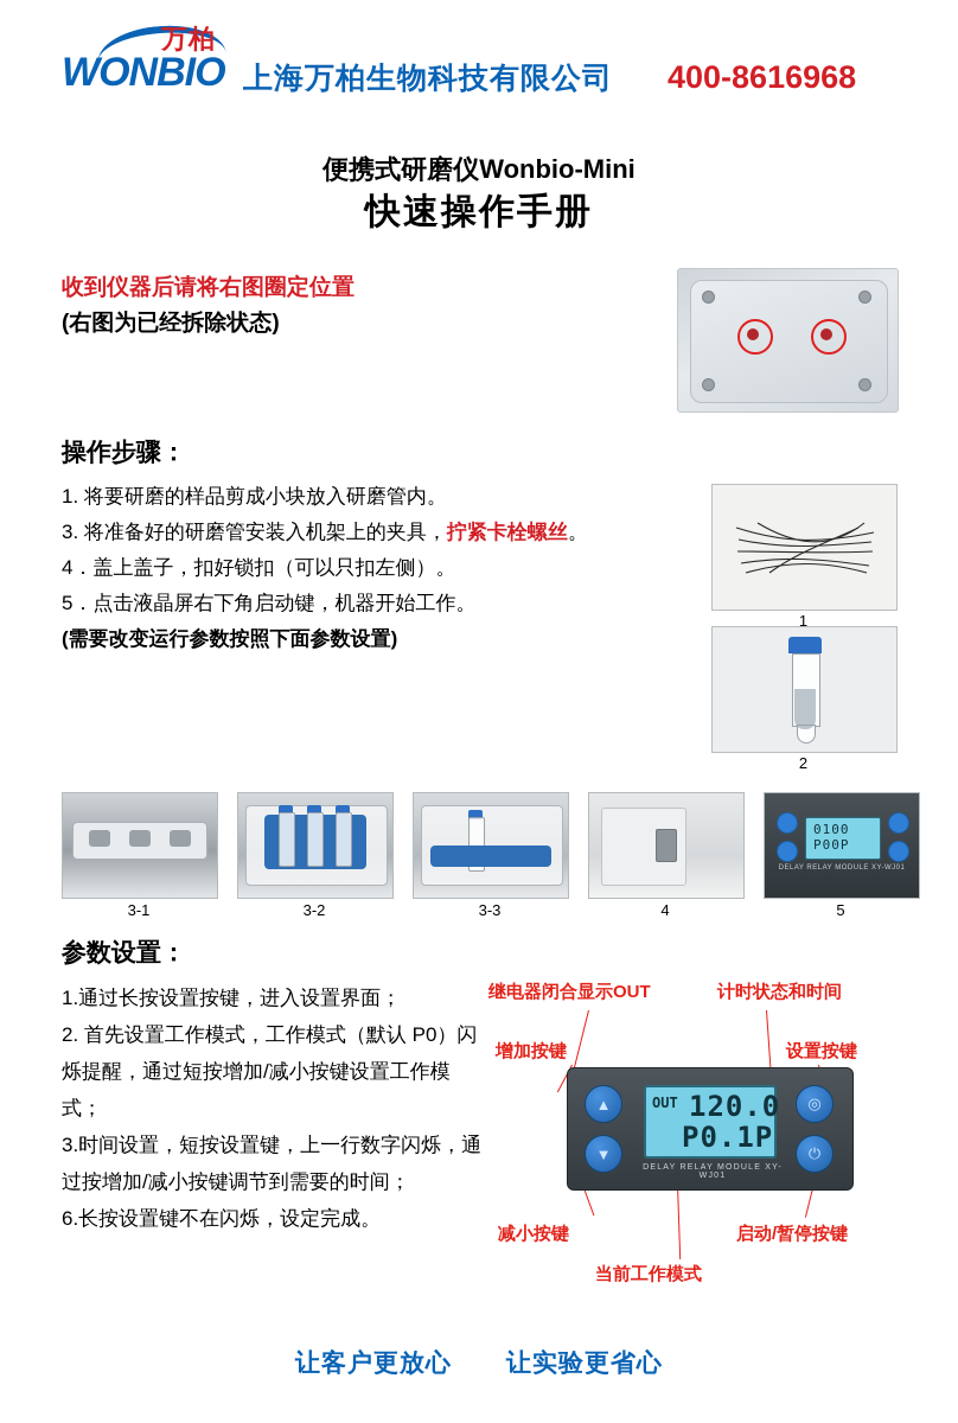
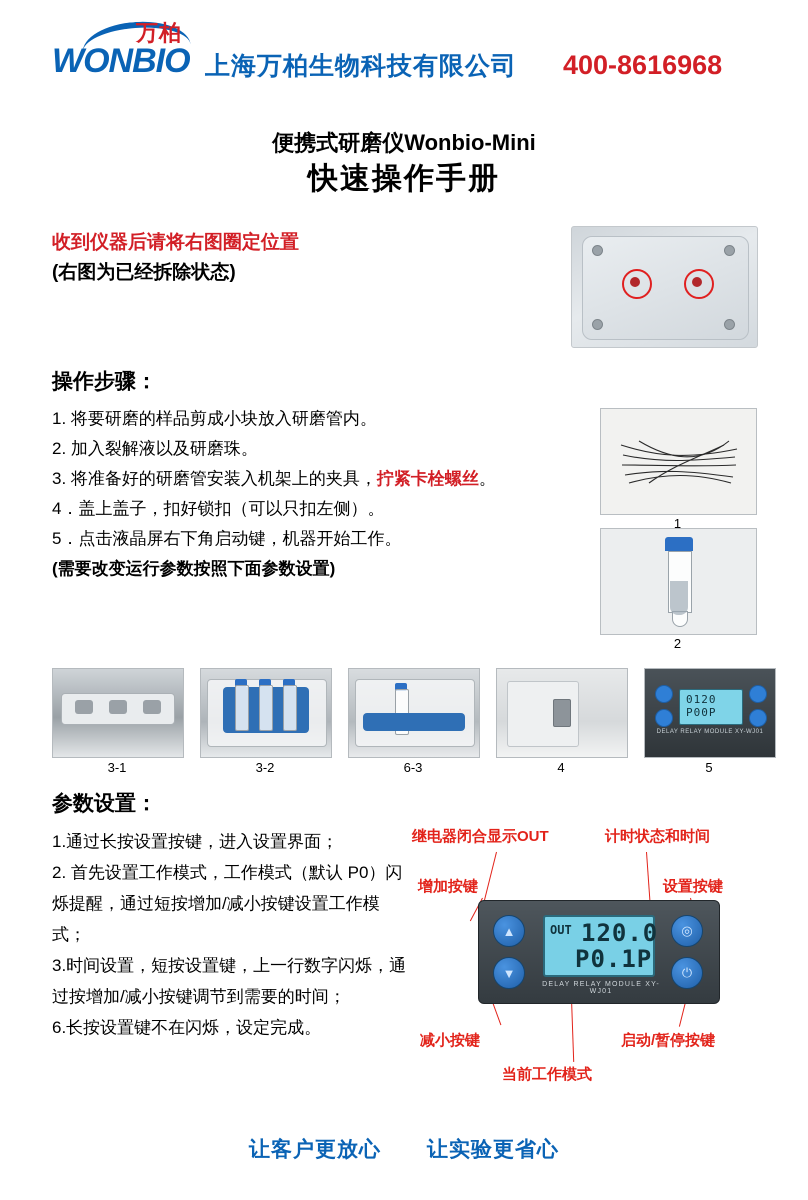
  万柏
  WONBIO
  上海万柏生物科技有限公司
  400-8616968
  便携式研磨仪Wonbio-Mini
  快速操作手册
  收到仪器后请将右图圈定位置
  (右图为已经拆除状态)
  操作步骤：
  1. 将要研磨的样品剪成小块放入研磨管内。
+ 2. 加入裂解液以及研磨珠。
  3. 将准备好的研磨管安装入机架上的夹具，拧紧卡栓螺丝。
  4．盖上盖子，扣好锁扣（可以只扣左侧）。
  5．点击液晶屏右下角启动键，机器开始工作。
  (需要改变运行参数按照下面参数设置)
  1
  2
  3-1
  3-2
- 3-3
+ 6-3
  4
- 0100
+ 0120
  P00P
  5
  参数设置：
  1.通过长按设置按键，进入设置界面；
  2. 首先设置工作模式，工作模式（默认 P0）闪烁提醒，通过短按增加/减小按键设置工作模式；
  3.时间设置，短按设置键，上一行数字闪烁，通过按增加/减小按键调节到需要的时间；
  6.长按设置键不在闪烁，设定完成。
  继电器闭合显示OUT
  计时状态和时间
  增加按键
  设置按键
  减小按键
  启动/暂停按键
  当前工作模式
  ▲
  ▼
  ◎
  ⏻
  OUT
  120.0
  P0.1P
  让客户更放心 让实验更省心
